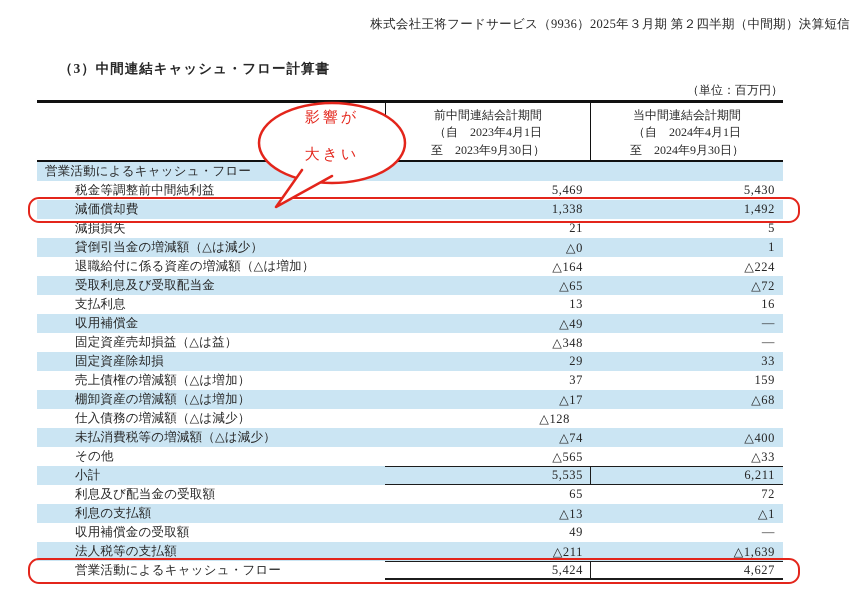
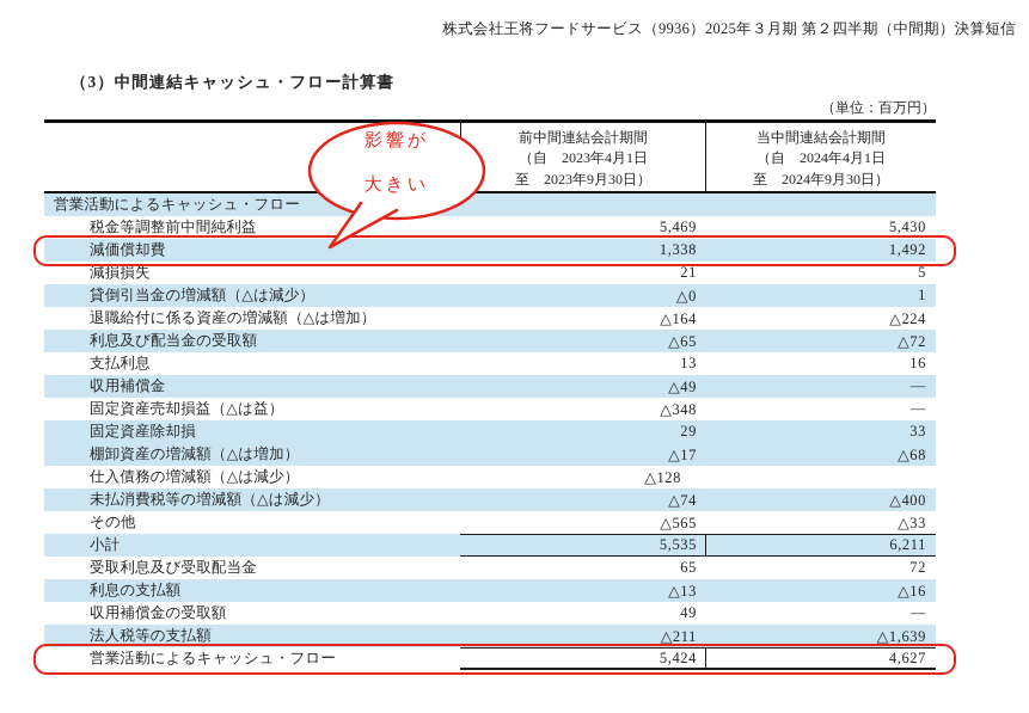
  株式会社王将フードサービス（9936）2025年３月期 第２四半期（中間期）決算短信
  （3）中間連結キャッシュ・フロー計算書
  （単位：百万円）
  前中間連結会計期間
  （自 2023年4月1日
  至 2023年9月30日）
  当中間連結会計期間
  （自 2024年4月1日
  至 2024年9月30日）
  営業活動によるキャッシュ・フロー
  税金等調整前中間純利益
  5,469
  5,430
  減価償却費
  1,338
  1,492
  減損損失
  21
  5
  貸倒引当金の増減額（△は減少）
  △0
  1
  退職給付に係る資産の増減額（△は増加）
  △164
  △224
- 受取利息及び受取配当金
+ 利息及び配当金の受取額
  △65
  △72
  支払利息
  13
  16
  収用補償金
  △49
  ―
  固定資産売却損益（△は益）
  △348
  ―
  固定資産除却損
  29
  33
- 売上債権の増減額（△は増加）
- 37
- 159
  棚卸資産の増減額（△は増加）
  △17
  △68
  仕入債務の増減額（△は減少）
  △128
  未払消費税等の増減額（△は減少）
  △74
  △400
  その他
  △565
  △33
  小計
  5,535
  6,211
- 利息及び配当金の受取額
+ 受取利息及び受取配当金
  65
  72
  利息の支払額
  △13
- △1
+ △16
  収用補償金の受取額
  49
  ―
  法人税等の支払額
  △211
  △1,639
  営業活動によるキャッシュ・フロー
  5,424
  4,627
  影響が
  大きい
